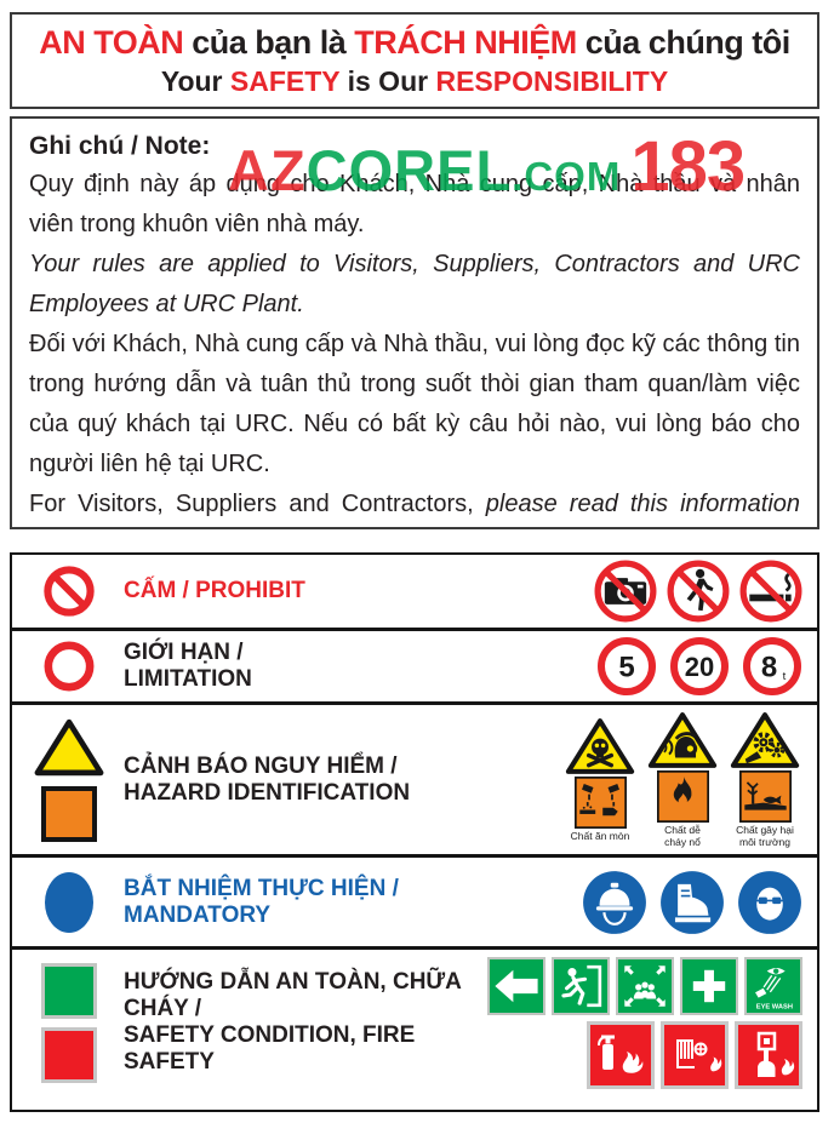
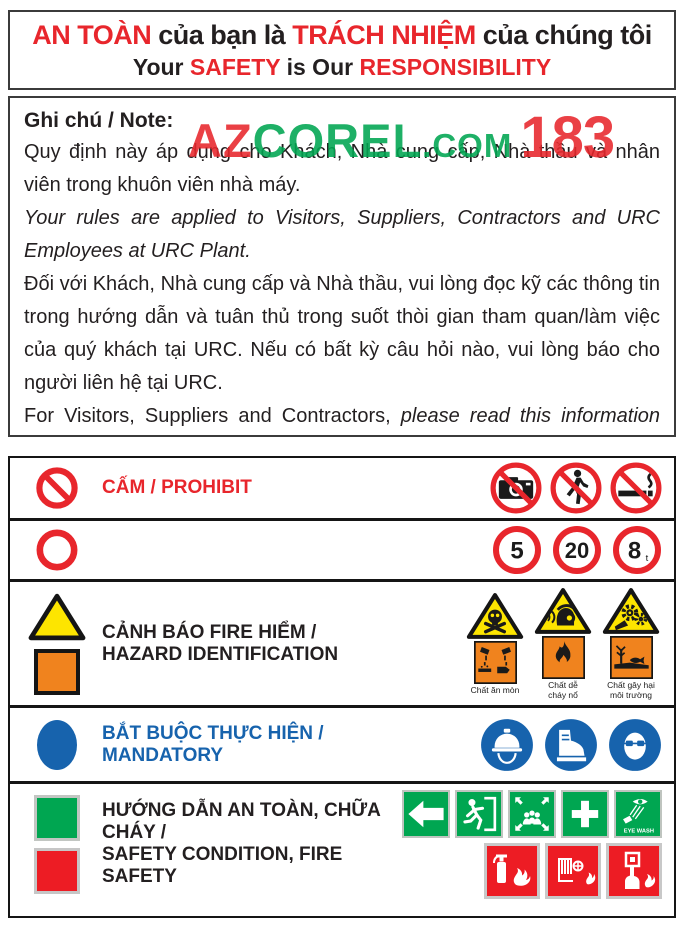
  AN TOÀN của bạn là TRÁCH NHIỆM của chúng tôi
  Your SAFETY is Our RESPONSIBILITY
  AZ
  COREL
  .COM
  183
  Ghi chú / Note:
  Quy định này áp dụng cho Khách, Nhà cung cấp, Nhà thầu và nhân viên trong khuôn viên nhà máy.
  Your rules are applied to Visitors, Suppliers, Contractors and URC Employees at URC Plant.
  Đối với Khách, Nhà cung cấp và Nhà thầu, vui lòng đọc kỹ các thông tin trong hướng dẫn và tuân thủ trong suốt thòi gian tham quan/làm việc của quý khách tại URC. Nếu có bất kỳ câu hỏi nào, vui lòng báo cho người liên hệ tại URC.
  CẤM / PROHIBIT
- GIỚI HẠN /
- LIMITATION
  5
  20
  8
  t
- CẢNH BÁO NGUY HIỂM /
+ CẢNH BÁO FIRE HIỂM /
  HAZARD IDENTIFICATION
  Chất ăn mòn
  Chất dễ
  cháy nổ
  Chất gây hại
  môi trường
- BẮT NHIỆM THỰC HIỆN /
+ BẮT BUỘC THỰC HIỆN /
  MANDATORY
  HƯỚNG DẪN AN TOÀN, CHỮA CHÁY /
  SAFETY CONDITION, FIRE SAFETY
